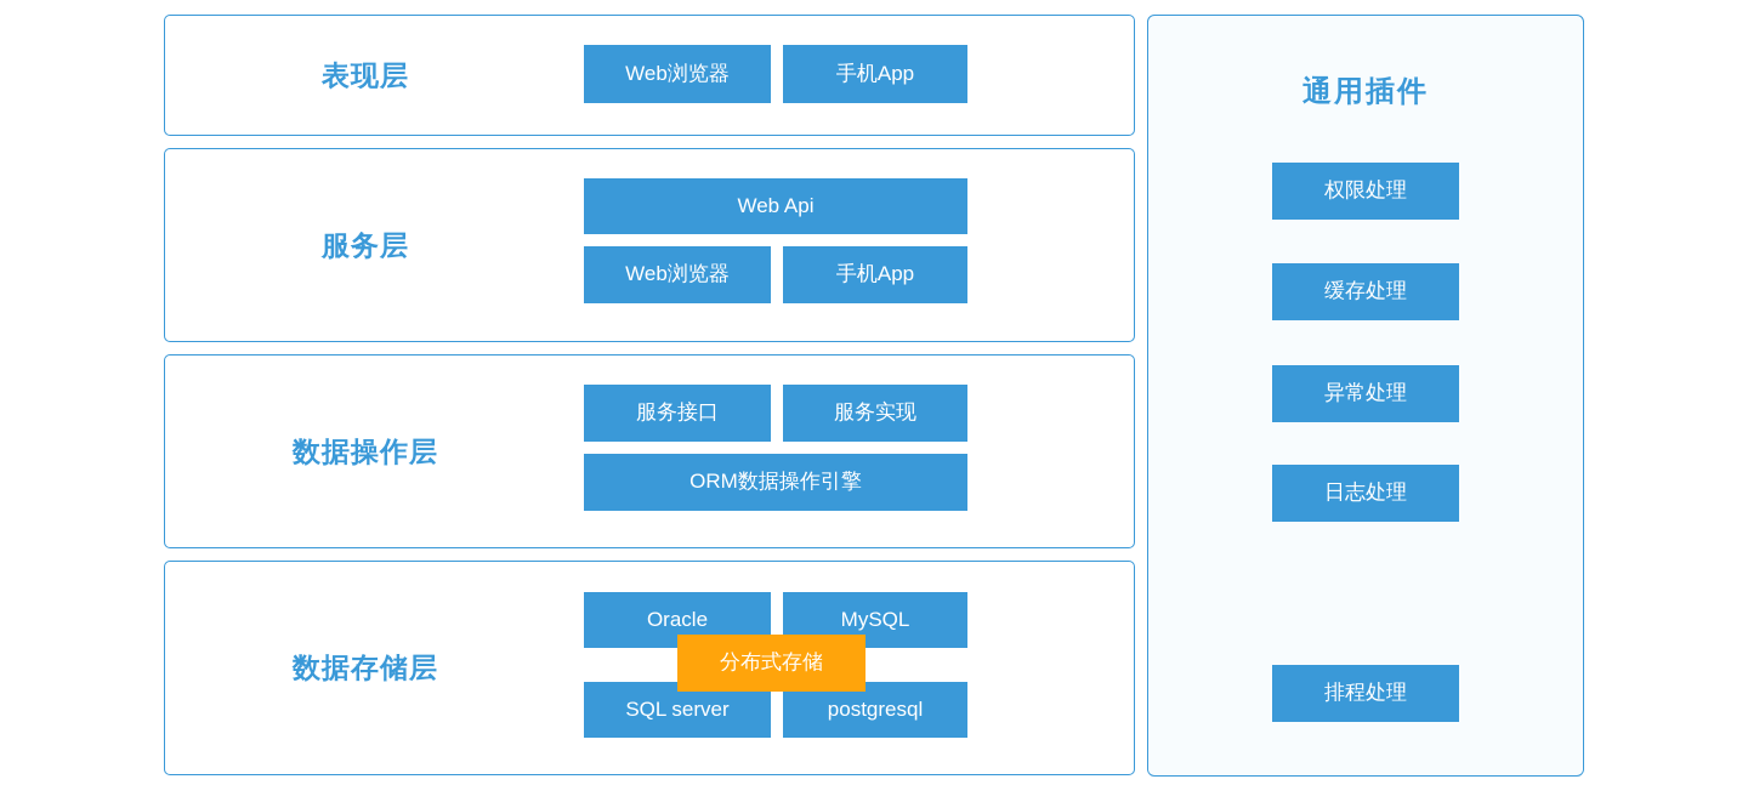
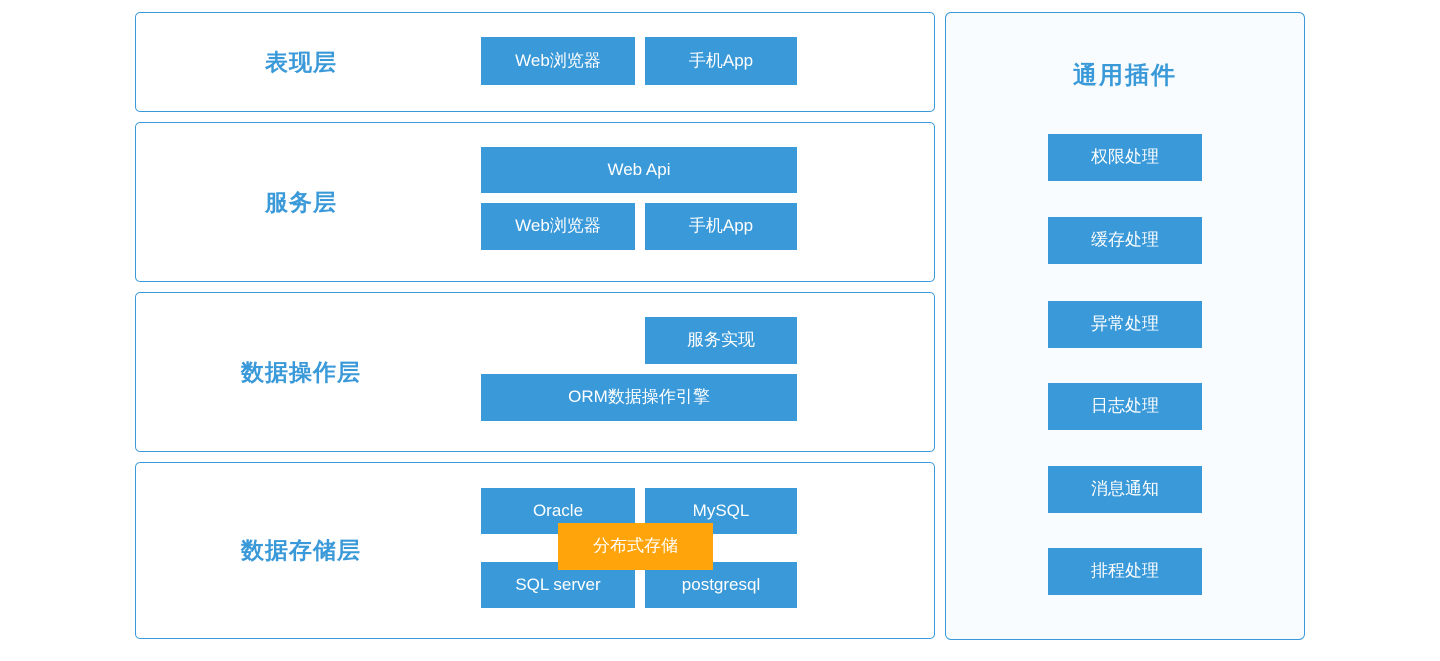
  表现层
  Web浏览器
  手机App
  服务层
  Web Api
  Web浏览器
  手机App
  数据操作层
- 服务接口
  服务实现
  ORM数据操作引擎
  数据存储层
  Oracle
  MySQL
  SQL server
  postgresql
  分布式存储
  通用插件
  权限处理
  缓存处理
  异常处理
  日志处理
+ 消息通知
  排程处理
